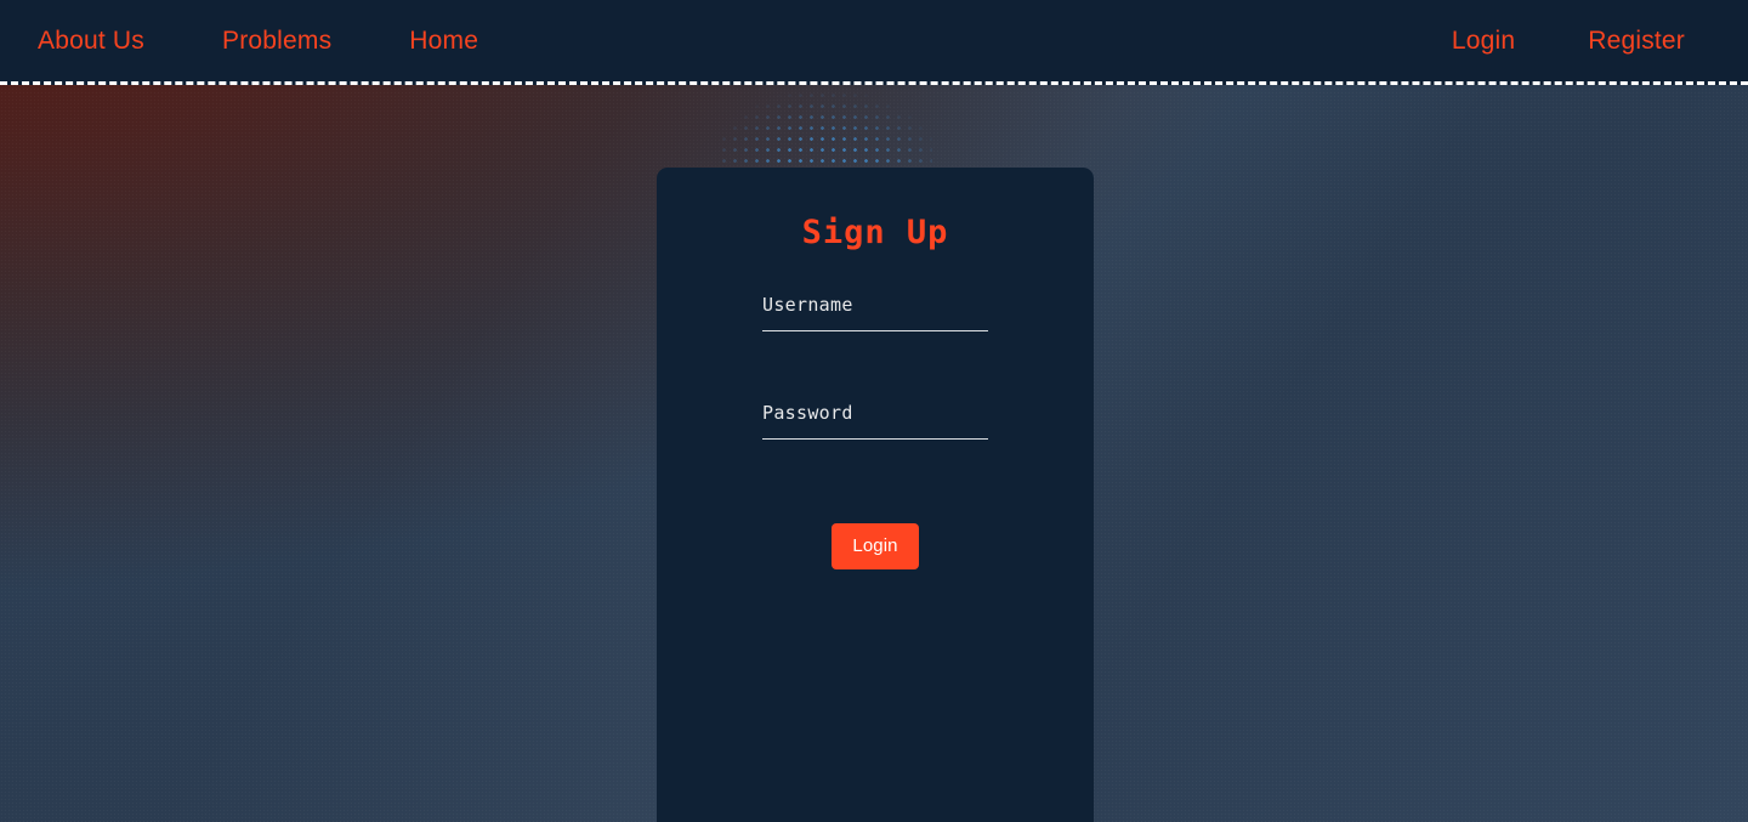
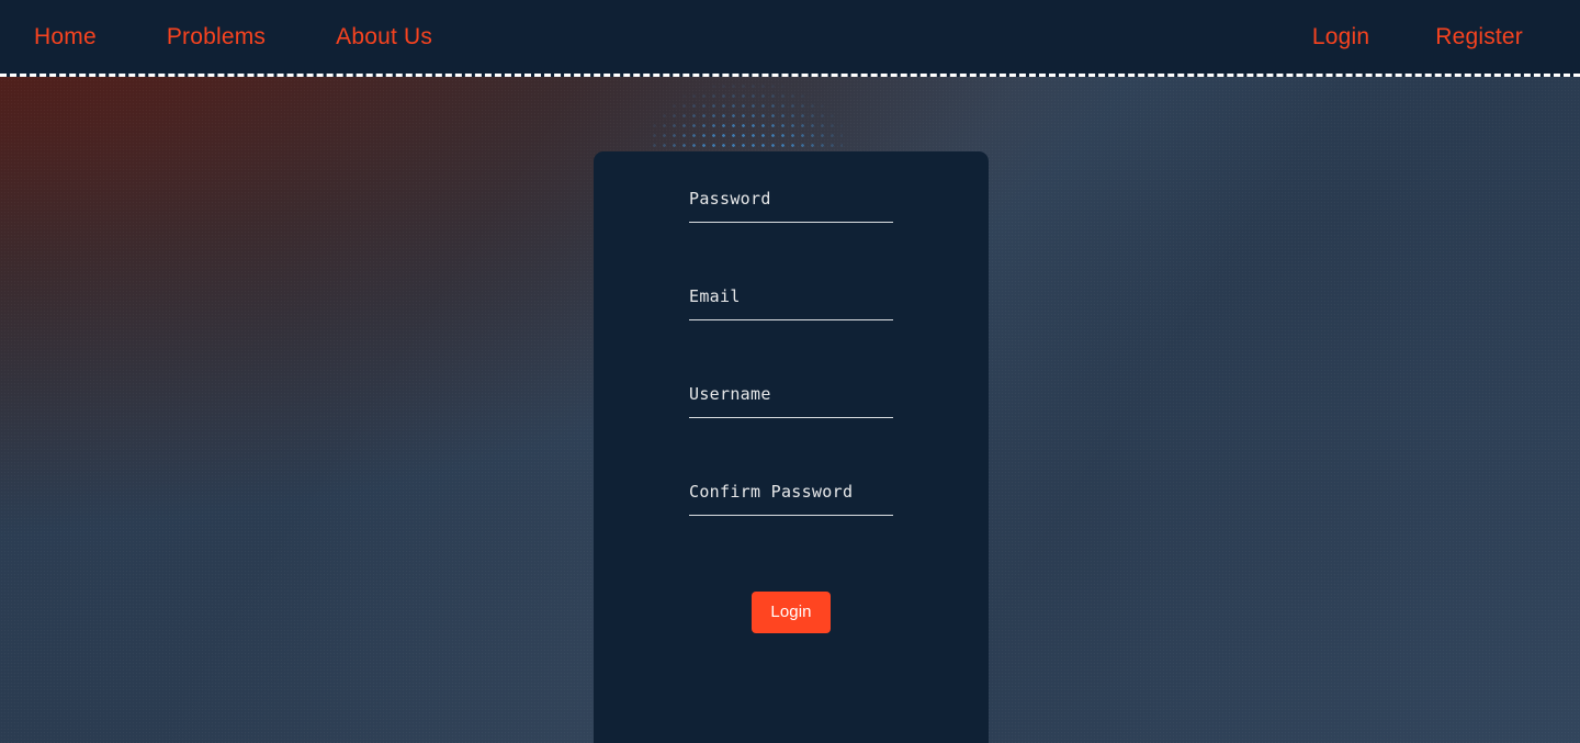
- About Us
+ Home
  Problems
- Home
+ About Us
  Login
  Register
- Sign Up
- Username
+ Password
+ Email
- Password
+ Username
+ Confirm Password
  Login
